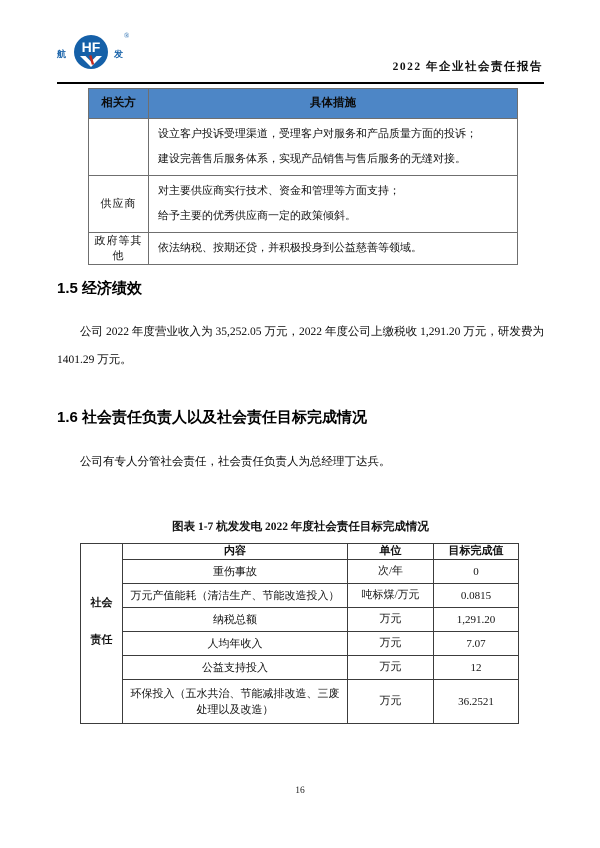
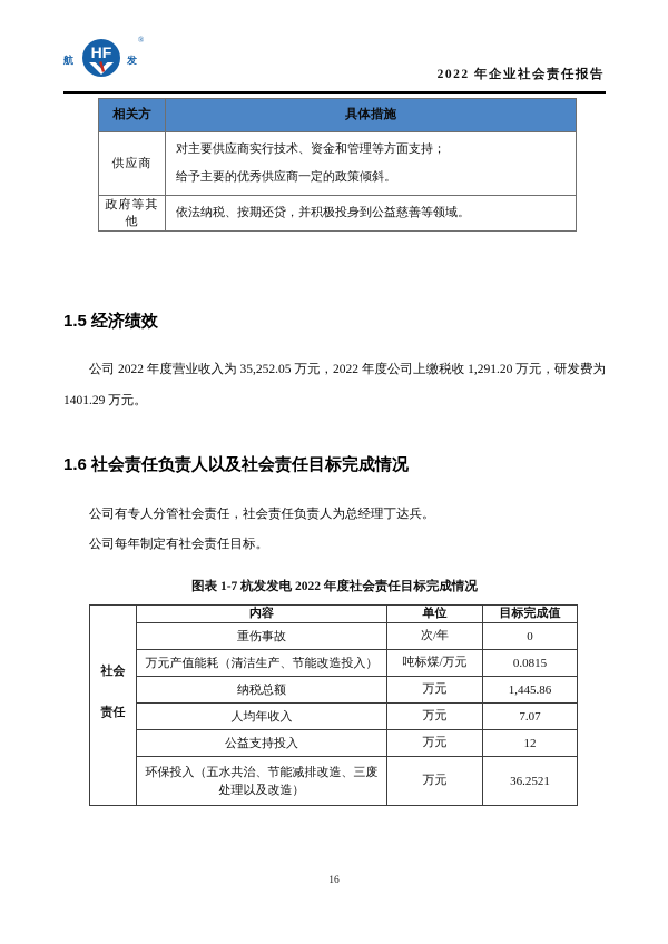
  航
  HF
  发
  ®
  2022 年企业社会责任报告
  相关方	具体措施
- 	设立客户投诉受理渠道，受理客户对服务和产品质量方面的投诉； 建设完善售后服务体系，实现产品销售与售后服务的无缝对接。
  供应商	对主要供应商实行技术、资金和管理等方面支持； 给予主要的优秀供应商一定的政策倾斜。
  政府等其他	依法纳税、按期还贷，并积极投身到公益慈善等领域。
  1.5 经济绩效
  公司 2022 年度营业收入为 35,252.05 万元，2022 年度公司上缴税收 1,291.20 万元，研发费为 1401.29 万元。
  1.6 社会责任负责人以及社会责任目标完成情况
  公司有专人分管社会责任，社会责任负责人为总经理丁达兵。
+ 公司每年制定有社会责任目标。
  图表 1-7 杭发发电 2022 年度社会责任目标完成情况
  社会 责任	内容	单位	目标完成值
  重伤事故	次/年	0
  万元产值能耗（清洁生产、节能改造投入）	吨标煤/万元	0.0815
- 纳税总额	万元	1,291.20
+ 纳税总额	万元	1,445.86
  人均年收入	万元	7.07
  公益支持投入	万元	12
  环保投入（五水共治、节能减排改造、三废处理以及改造）	万元	36.2521
  16
